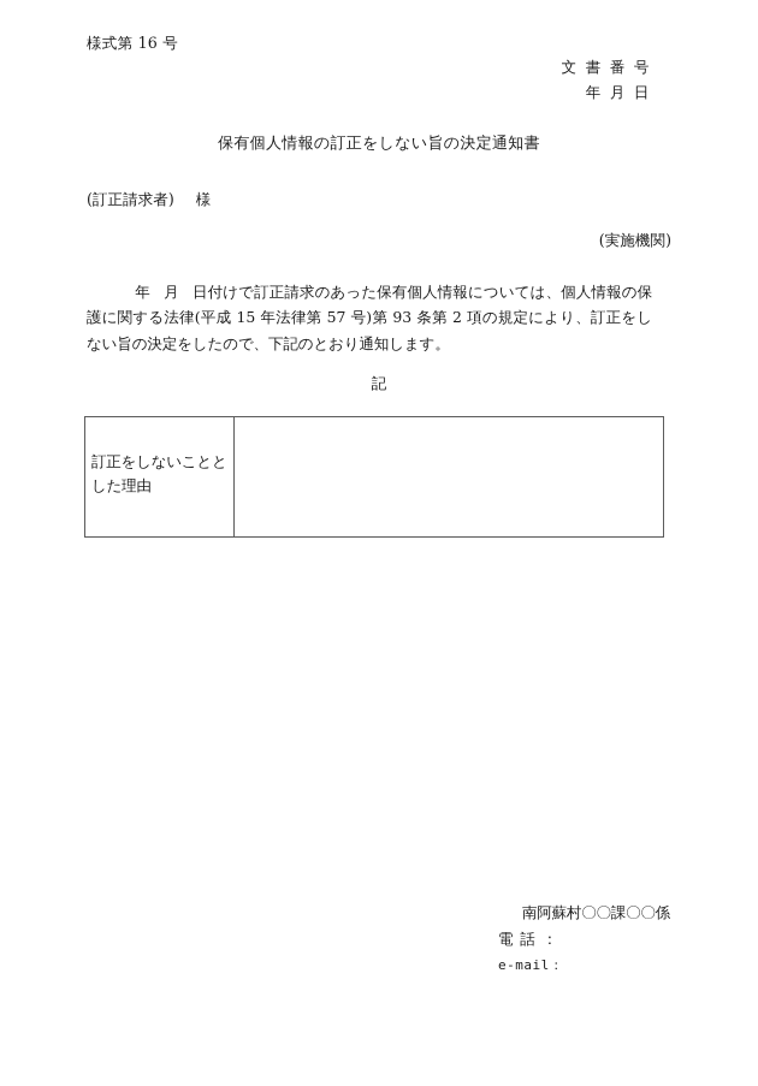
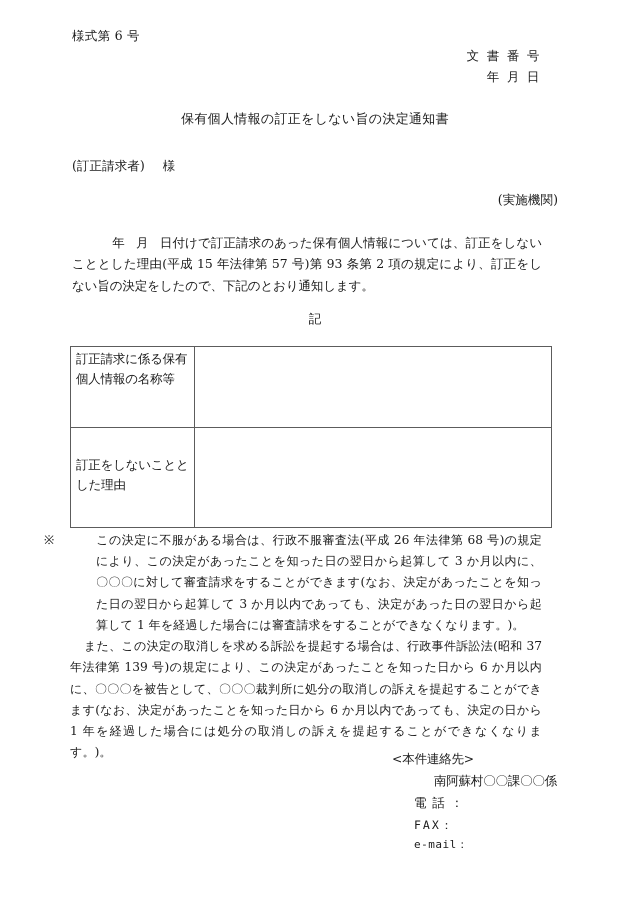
- 様式第 16 号
+ 様式第 6 号
  文書番号
  年月日
  保有個人情報の訂正をしない旨の決定通知書
  (訂正請求者) 様
  (実施機関)
- 年 月 日付けで訂正請求のあった保有個人情報については、個人情報の保護に関する法律(平成 15 年法律第 57 号)第 93 条第 2 項の規定により、訂正をしない旨の決定をしたので、下記のとおり通知します。
+ 年 月 日付けで訂正請求のあった保有個人情報については、訂正をしないこととした理由(平成 15 年法律第 57 号)第 93 条第 2 項の規定により、訂正をしない旨の決定をしたので、下記のとおり通知します。
  記
+ 訂正請求に係る保有個人情報の名称等
  訂正をしないこととした理由
+ ※ この決定に不服がある場合は、行政不服審査法(平成 26 年法律第 68 号)の規定により、この決定があったことを知った日の翌日から起算して 3 か月以内に、〇〇〇に対して審査請求をすることができます(なお、決定があったことを知った日の翌日から起算して 3 か月以内であっても、決定があった日の翌日から起算して 1 年を経過した場合には審査請求をすることができなくなります。)。
+ また、この決定の取消しを求める訴訟を提起する場合は、行政事件訴訟法(昭和 37 年法律第 139 号)の規定により、この決定があったことを知った日から 6 か月以内に、〇〇〇を被告として、〇〇〇裁判所に処分の取消しの訴えを提起することができます(なお、決定があったことを知った日から 6 か月以内であっても、決定の日から 1 年を経過した場合には処分の取消しの訴えを提起することができなくなります。)。
+ <本件連絡先>
  南阿蘇村〇〇課〇〇係
  電話：
+ FAX：
  e-mail：
